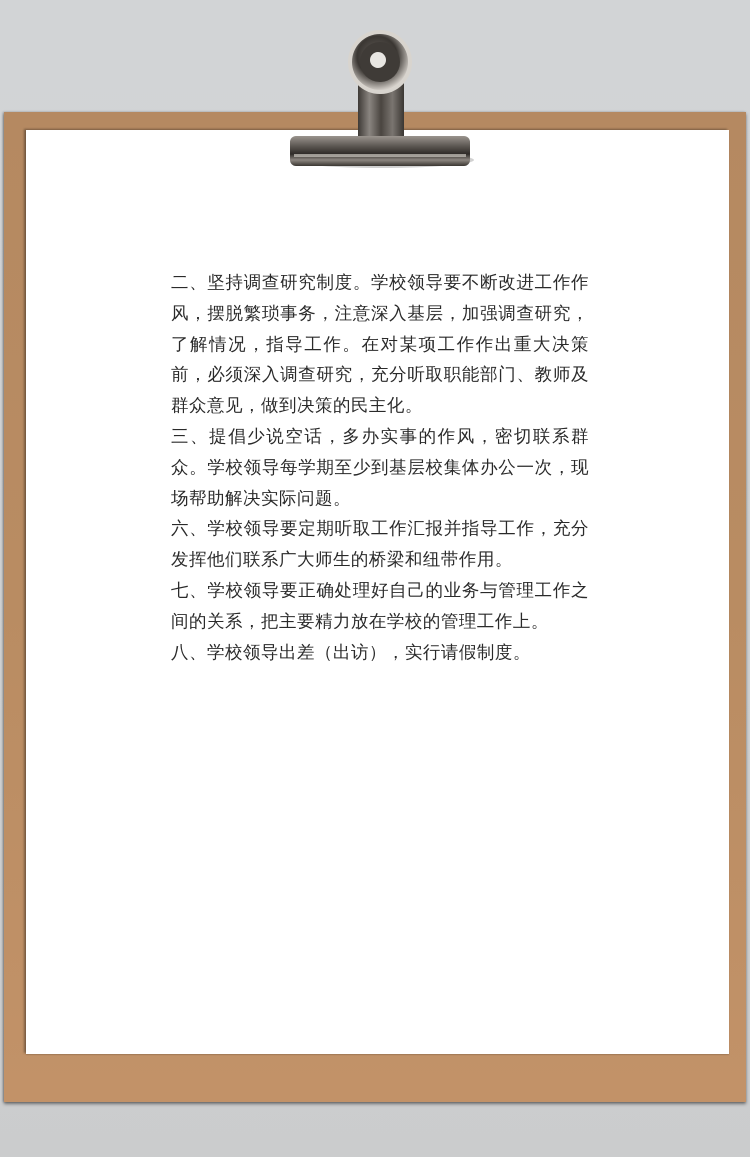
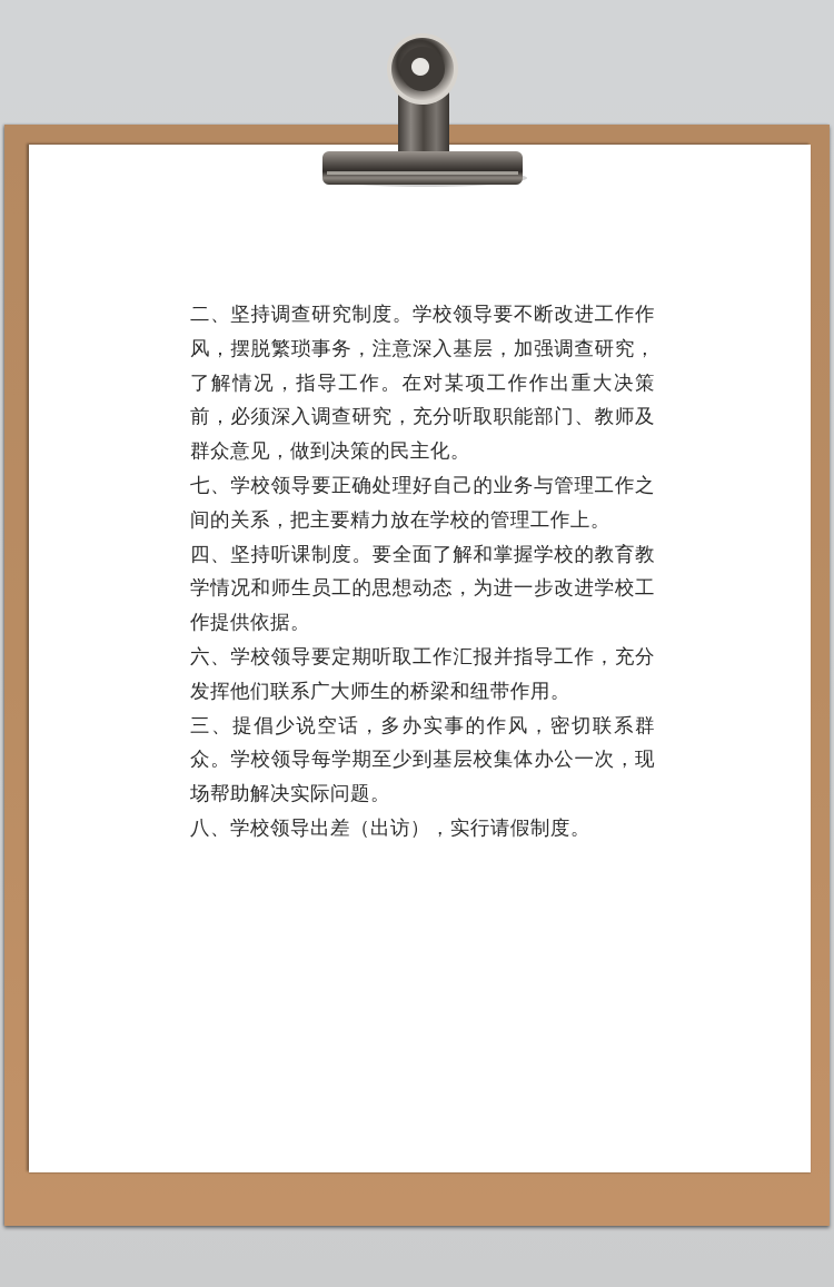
  二、坚持调查研究制度。学校领导要不断改进工作作风，摆脱繁琐事务，注意深入基层，加强调查研究，了解情况，指导工作。在对某项工作作出重大决策前，必须深入调查研究，充分听取职能部门、教师及群众意见，做到决策的民主化。
- 三、提倡少说空话，多办实事的作风，密切联系群众。学校领导每学期至少到基层校集体办公一次，现场帮助解决实际问题。
+ 七、学校领导要正确处理好自己的业务与管理工作之间的关系，把主要精力放在学校的管理工作上。
+ 四、坚持听课制度。要全面了解和掌握学校的教育教学情况和师生员工的思想动态，为进一步改进学校工作提供依据。
  六、学校领导要定期听取工作汇报并指导工作，充分发挥他们联系广大师生的桥梁和纽带作用。
- 七、学校领导要正确处理好自己的业务与管理工作之间的关系，把主要精力放在学校的管理工作上。
+ 三、提倡少说空话，多办实事的作风，密切联系群众。学校领导每学期至少到基层校集体办公一次，现场帮助解决实际问题。
  八、学校领导出差（出访），实行请假制度。
